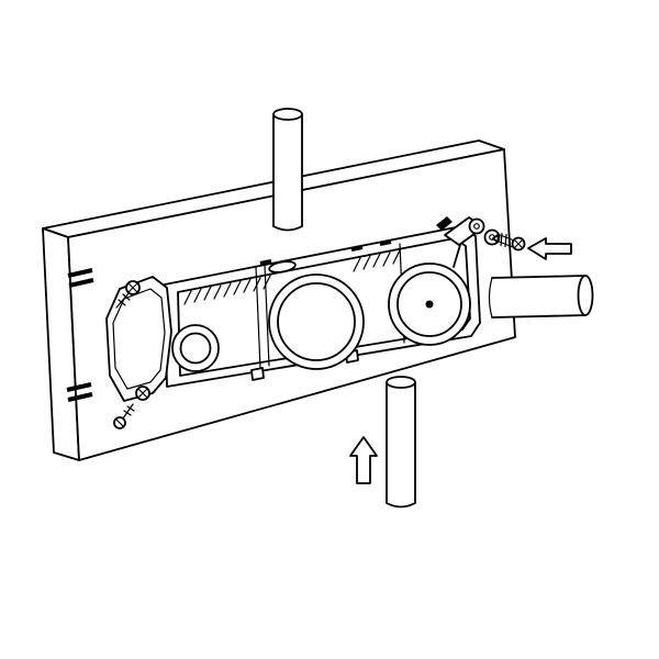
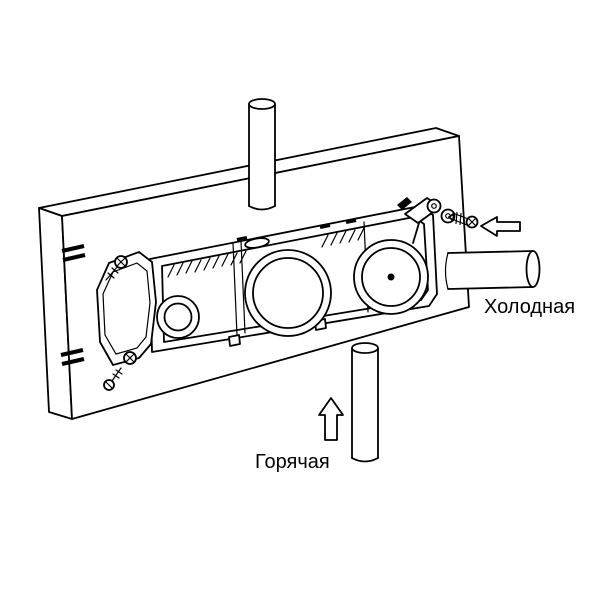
+ Холодная
+ Горячая
